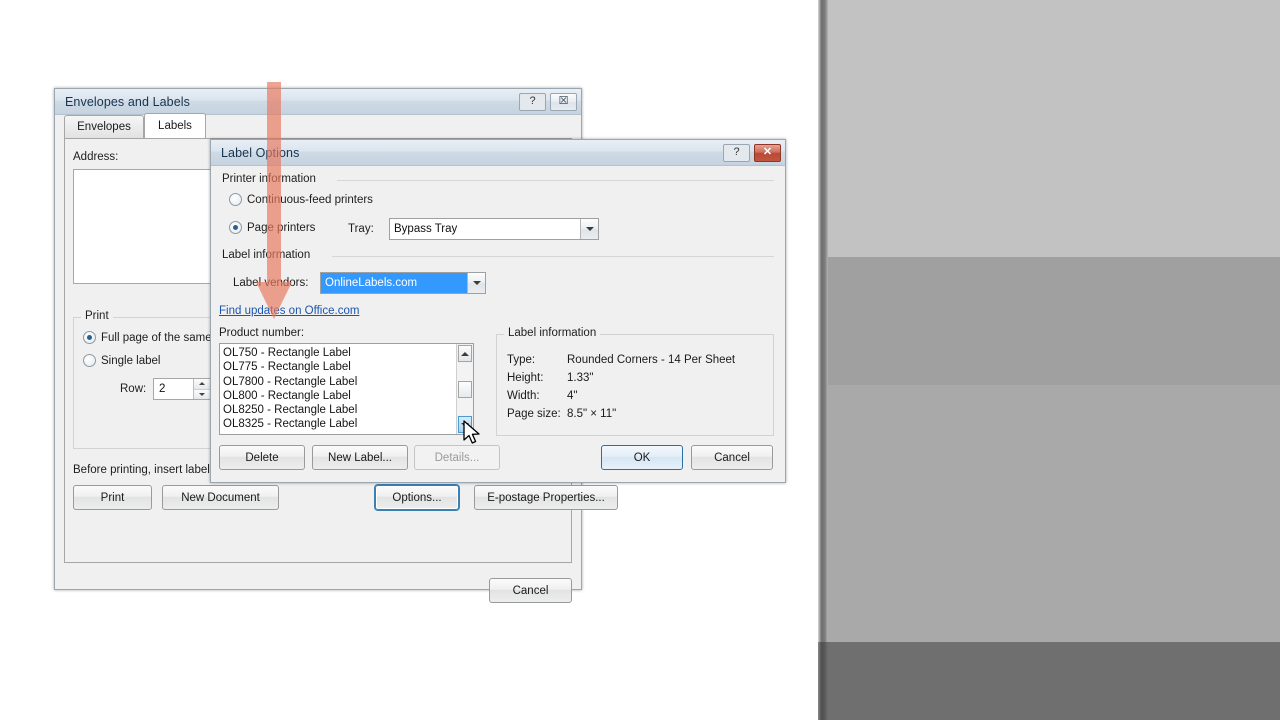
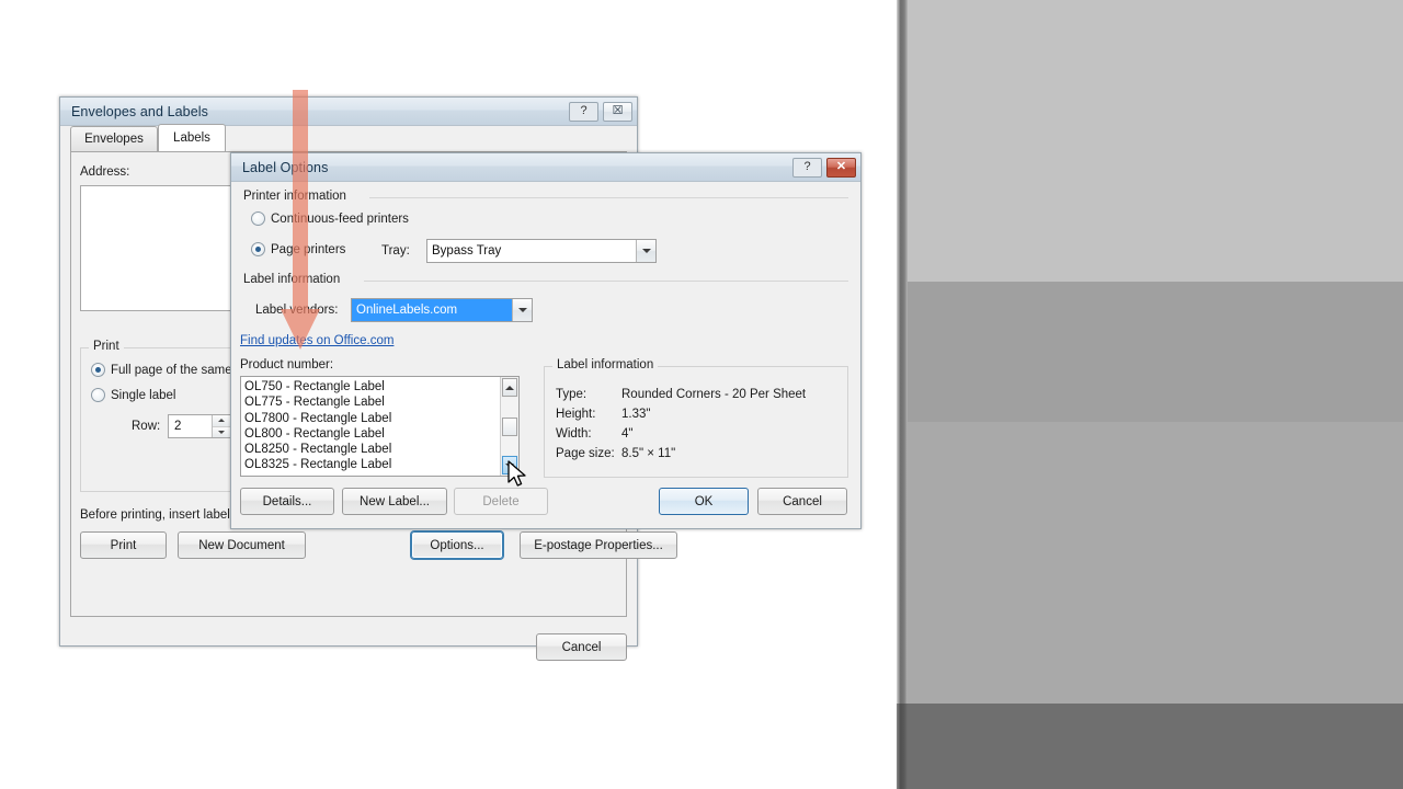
  Envelopes and Labels
  ?
  ☒
  Envelopes
  Labels
  Address:
  Print
  Full page of the same
  Single label
  Row:
  2
  Print
  New Document
  Options...
  E-postage Properties...
  Cancel
  Label Options
  ?
  ✕
  Printer information
  Continuous-feed printers
  Page printers
  Tray:
  Bypass Tray
  Label information
  Label vendors:
  OnlineLabels.com
  Find updates on Office.com
  Product number:
  OL750 - Rectangle Label
  OL775 - Rectangle Label
  OL7800 - Rectangle Label
  OL800 - Rectangle Label
  OL8250 - Rectangle Label
  OL8325 - Rectangle Label
  Label information
  Type:
- Rounded Corners - 14 Per Sheet
+ Rounded Corners - 20 Per Sheet
  Height:
  1.33"
  Width:
  4"
  Page size:
  8.5" × 11"
- Delete
+ Details...
  New Label...
- Details...
+ Delete
  OK
  Cancel
